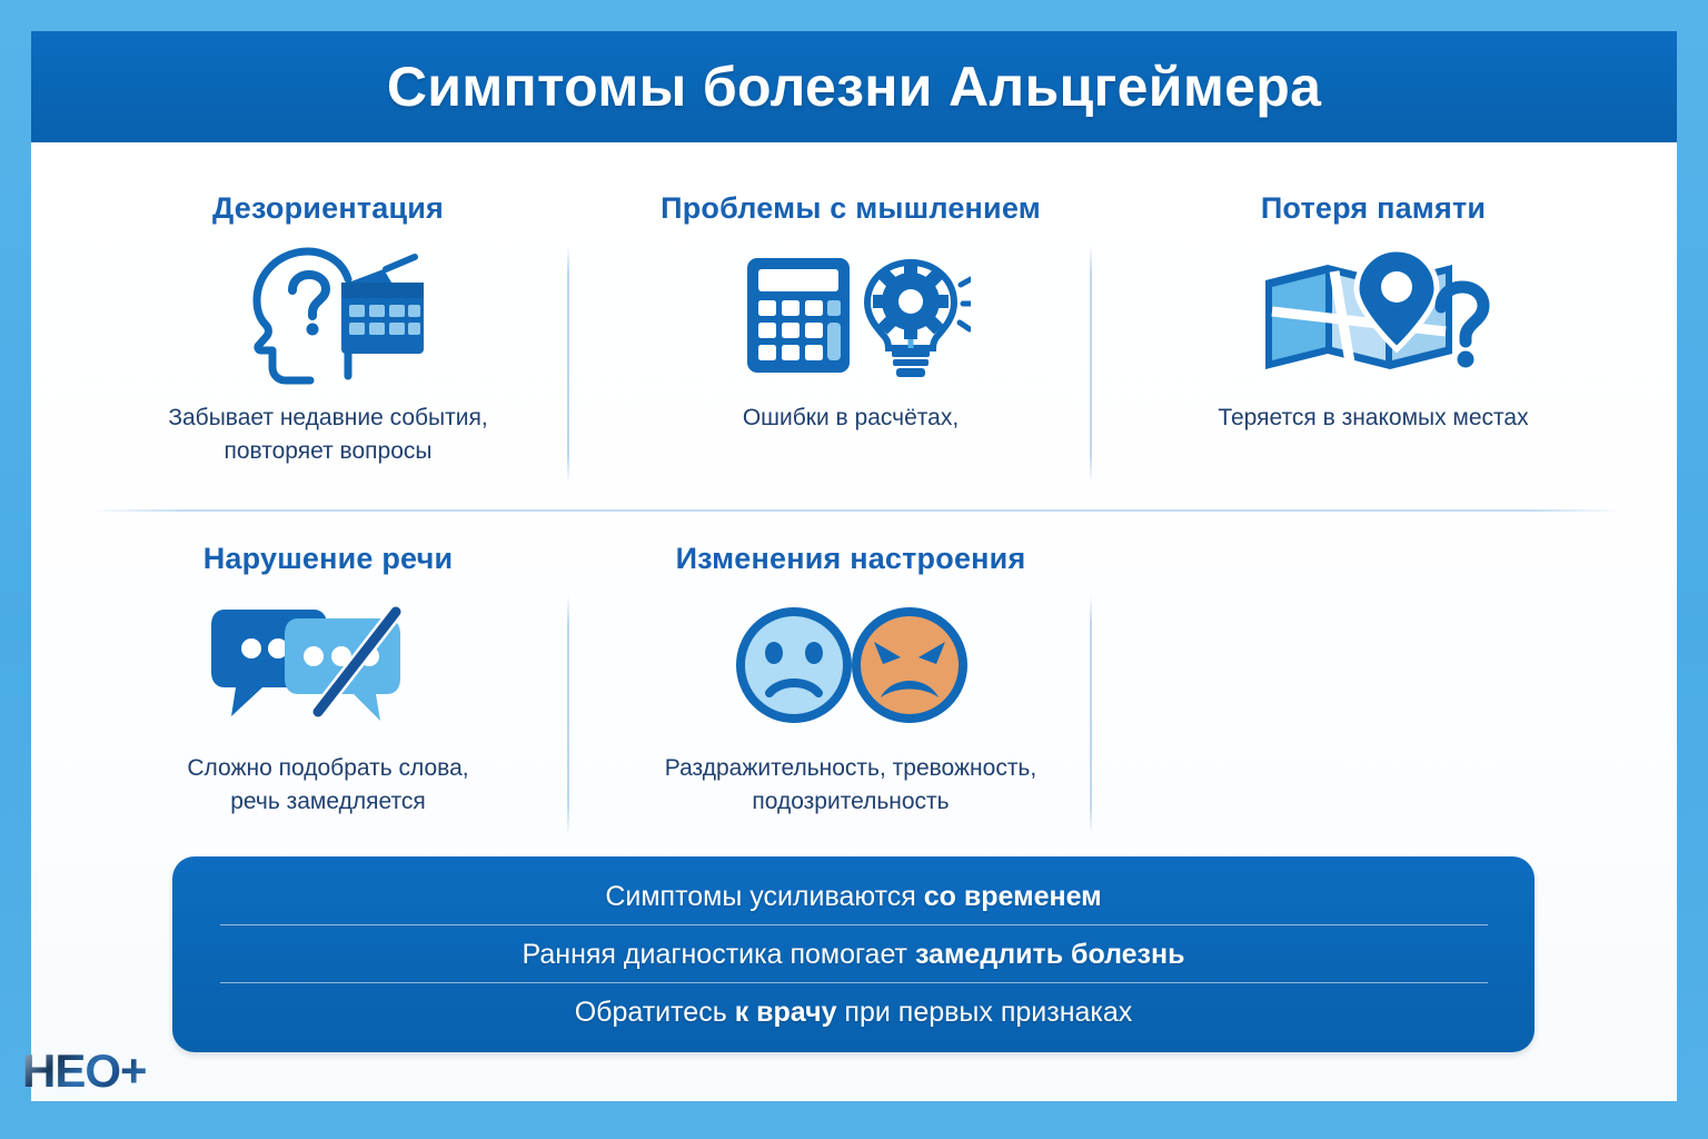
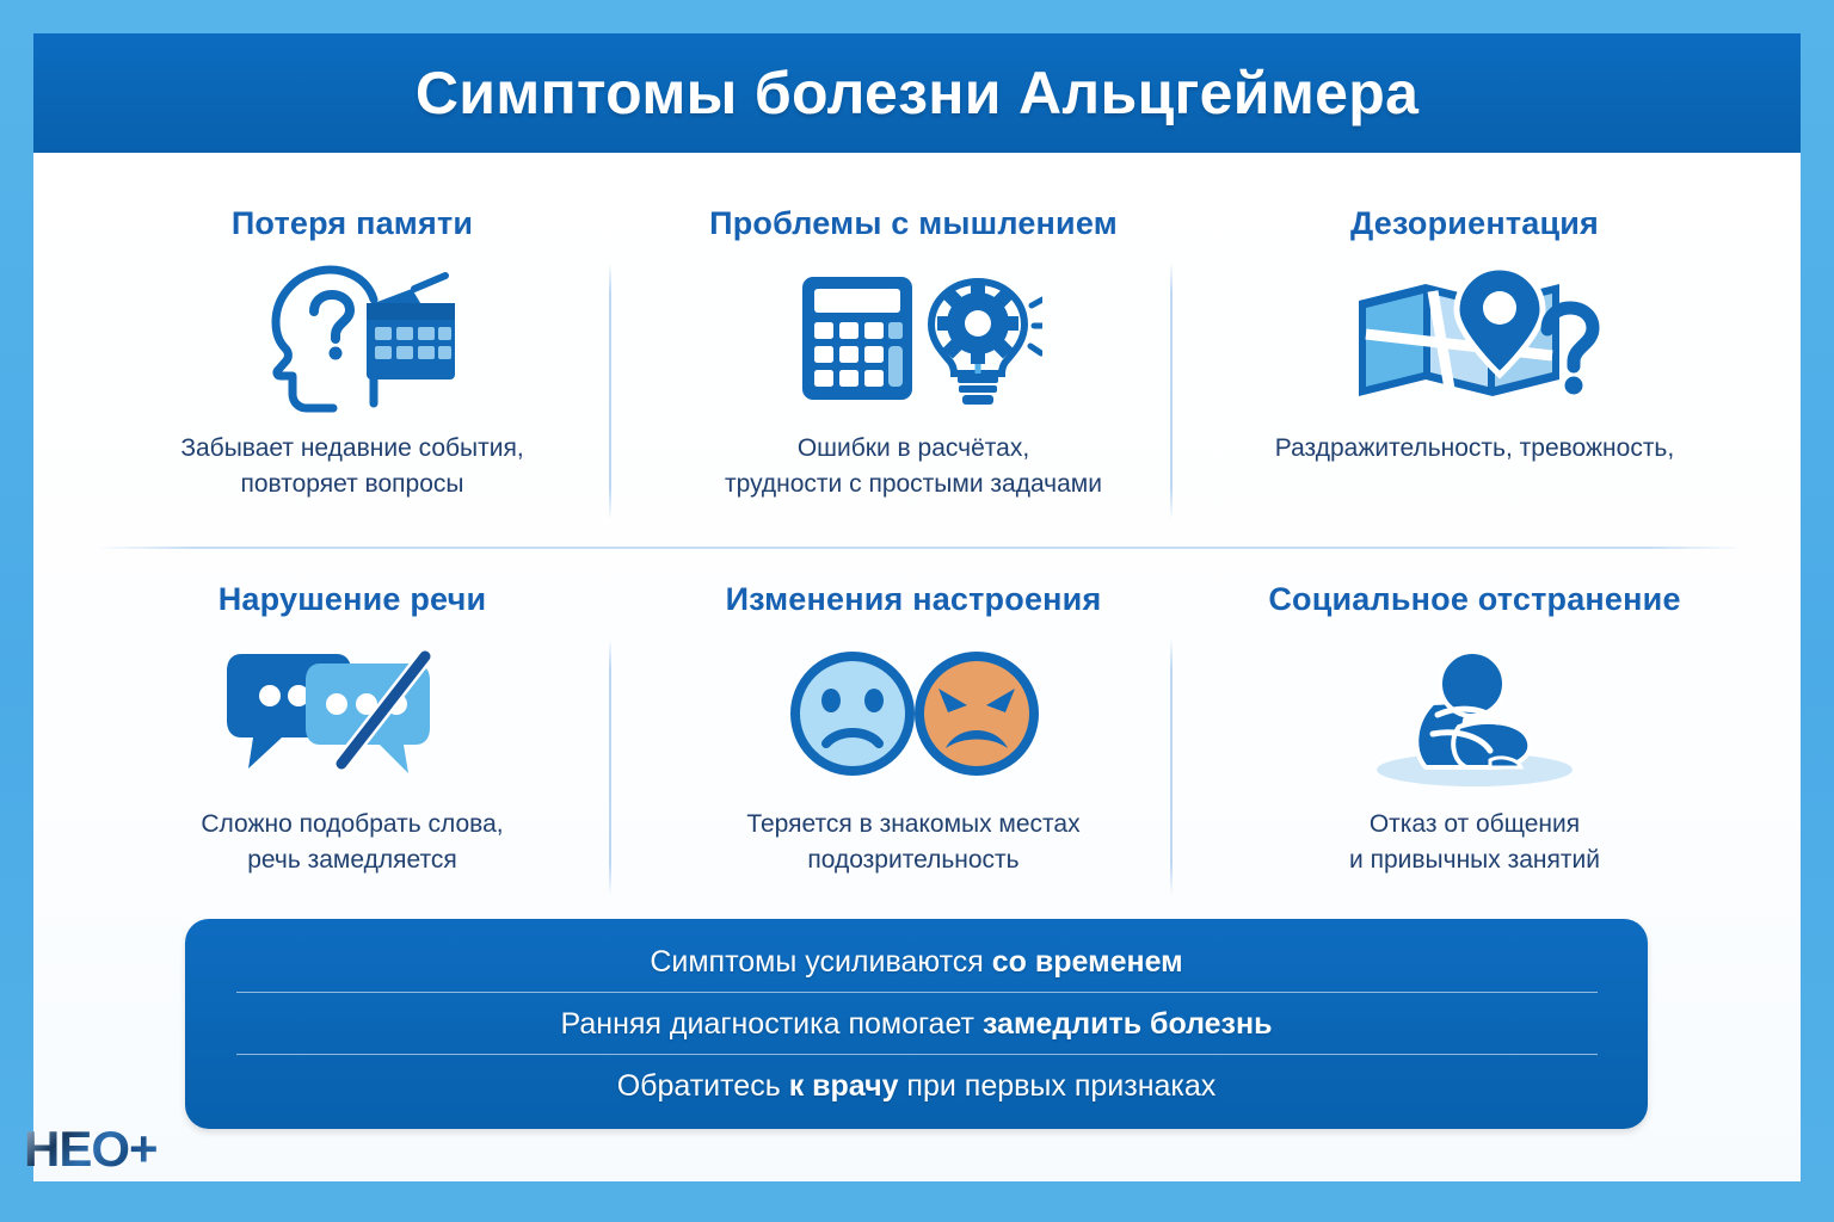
  Симптомы болезни Альцгеймера
- Дезориентация
+ Потеря памяти
  Забывает недавние события,
  повторяет вопросы
  Проблемы с мышлением
  Ошибки в расчётах,
+ трудности с простыми задачами
- Потеря памяти
+ Дезориентация
- Теряется в знакомых местах
+ Раздражительность, тревожность,
  Нарушение речи
  Сложно подобрать слова,
  речь замедляется
  Изменения настроения
- Раздражительность, тревожность,
+ Теряется в знакомых местах
  подозрительность
+ Социальное отстранение
+ Отказ от общения
+ и привычных занятий
  Симптомы усиливаются со временем
  Ранняя диагностика помогает замедлить болезнь
  Обратитесь к врачу при первых признаках
  НЕО+
